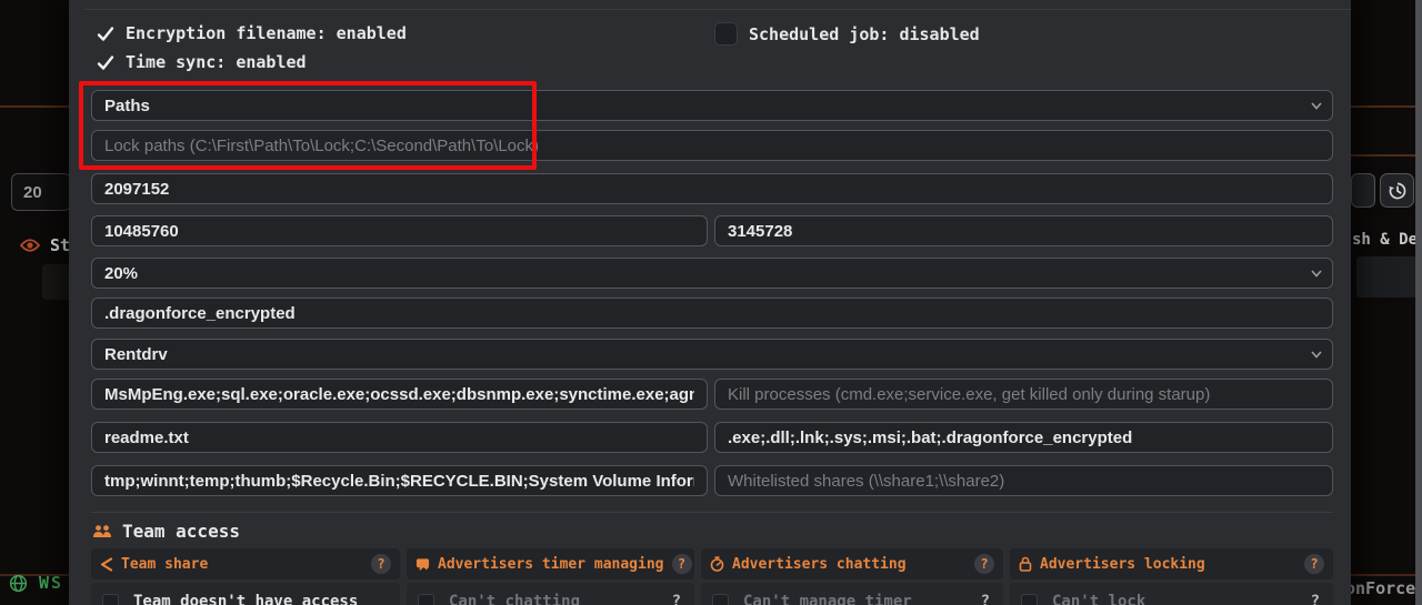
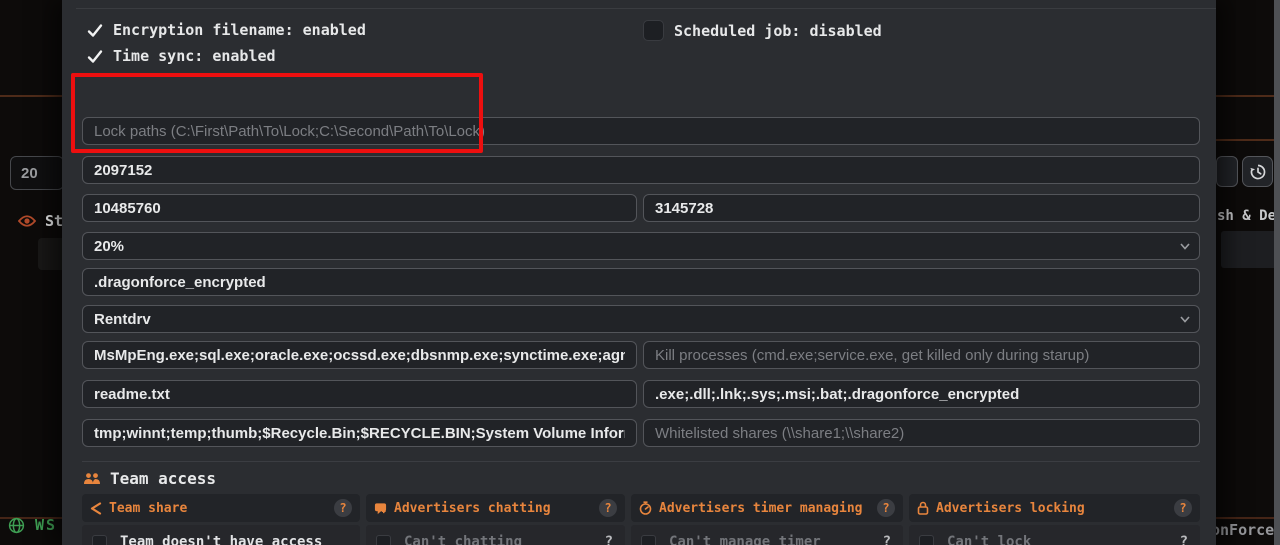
  20
  sh & De
  nForce
  Encryption filename: enabled
  Time sync: enabled
  Scheduled job: disabled
- Paths
  Lock paths (C:\First\Path\To\Lock;C:\Second\Path\To\Lock)
  2097152
  10485760
  3145728
  20%
  .dragonforce_encrypted
  Rentdrv
  MsMpEng.exe;sql.exe;oracle.exe;ocssd.exe;dbsnmp.exe;synctime.exe;agn
  Kill processes (cmd.exe;service.exe, get killed only during starup)
  readme.txt
  .exe;.dll;.lnk;.sys;.msi;.bat;.dragonforce_encrypted
  tmp;winnt;temp;thumb;$Recycle.Bin;$RECYCLE.BIN;System Volume Infor
  Whitelisted shares (\\share1;\\share2)
  Team access
  Team share
  ?
  Team doesn't have access
- Advertisers timer managing
+ Advertisers chatting
  ?
  Can't chatting
  ?
- Advertisers chatting
+ Advertisers timer managing
  ?
  Can't manage timer
  ?
  Advertisers locking
  ?
  Can't lock
  ?
